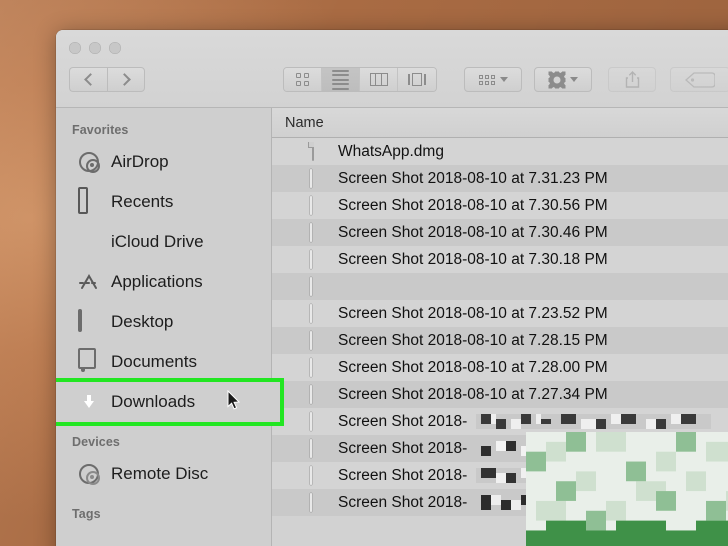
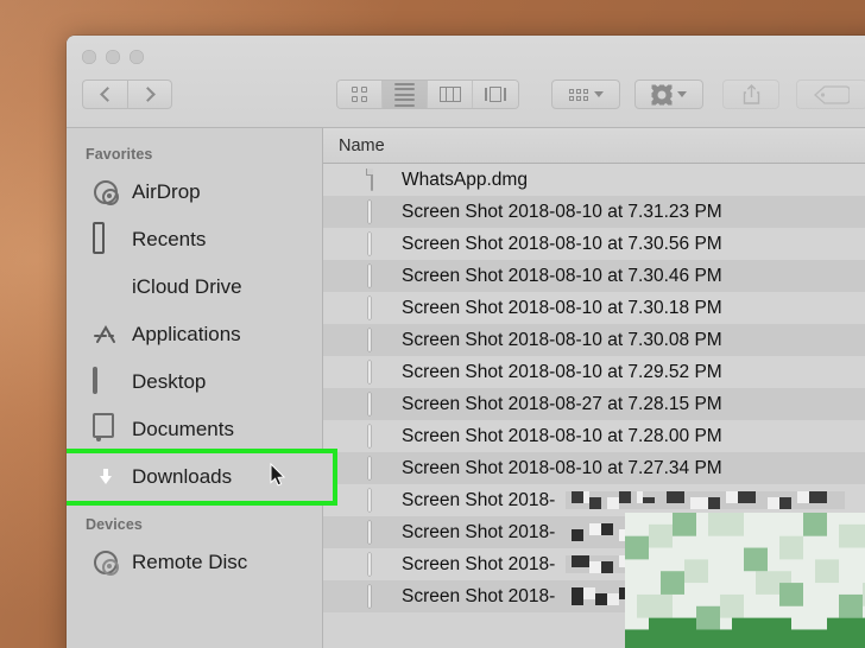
  Favorites
  AirDrop
  Recents
  iCloud Drive
  Applications
  Desktop
  Documents
  Downloads
  Devices
  Remote Disc
- Tags
  Name
  WhatsApp.dmg
  Screen Shot 2018-08-10 at 7.31.23 PM
  Screen Shot 2018-08-10 at 7.30.56 PM
  Screen Shot 2018-08-10 at 7.30.46 PM
  Screen Shot 2018-08-10 at 7.30.18 PM
+ Screen Shot 2018-08-10 at 7.30.08 PM
- Screen Shot 2018-08-10 at 7.23.52 PM
+ Screen Shot 2018-08-10 at 7.29.52 PM
- Screen Shot 2018-08-10 at 7.28.15 PM
+ Screen Shot 2018-08-27 at 7.28.15 PM
  Screen Shot 2018-08-10 at 7.28.00 PM
  Screen Shot 2018-08-10 at 7.27.34 PM
  Screen Shot 2018-
  Screen Shot 2018-
  Screen Shot 2018-
  Screen Shot 2018-
